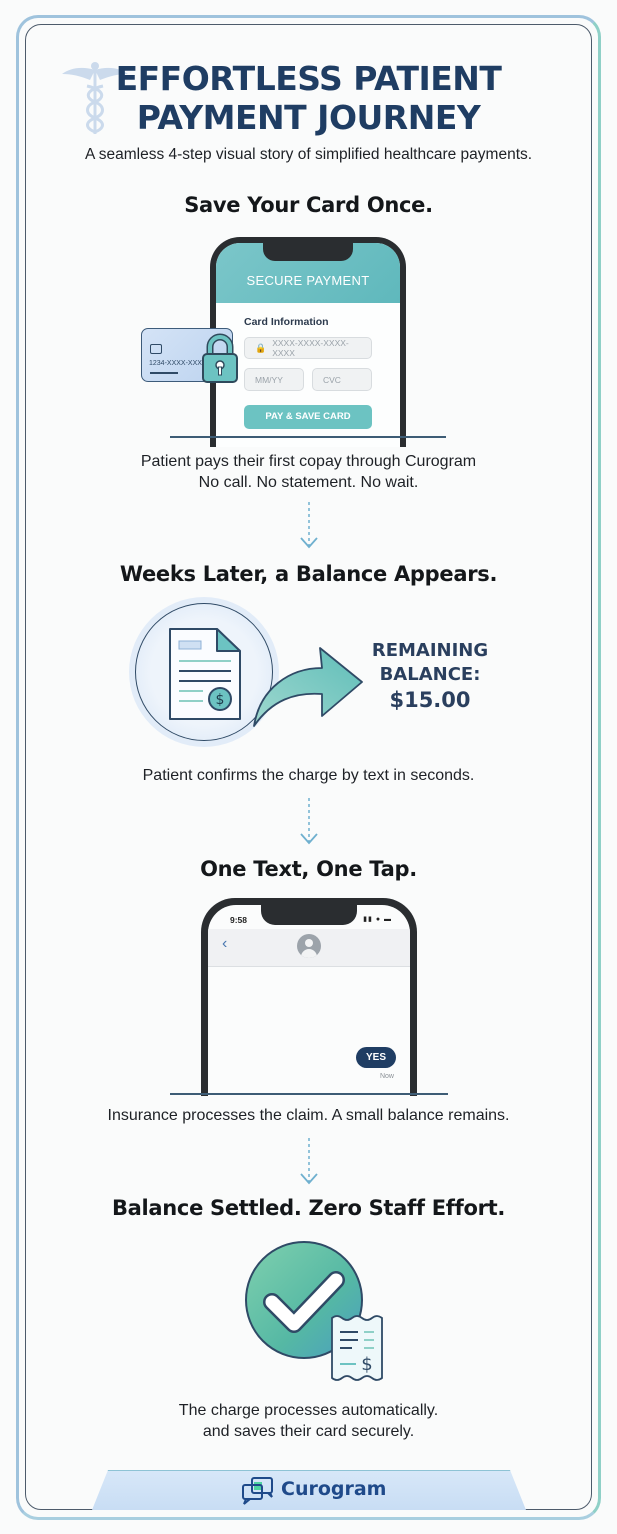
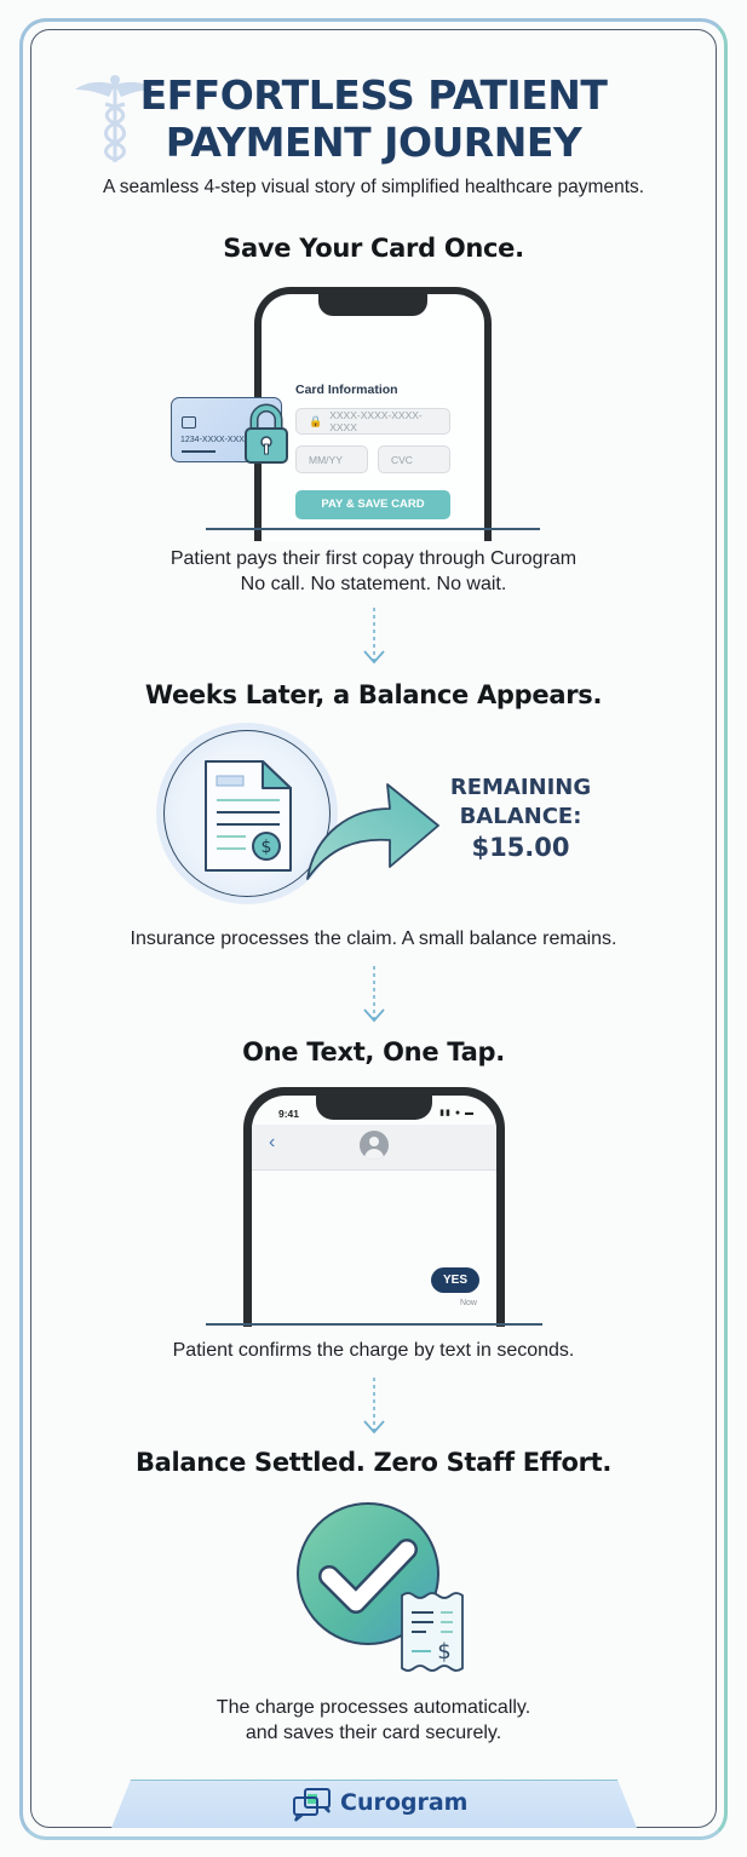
  EFFORTLESS PATIENT
  PAYMENT JOURNEY
  A seamless 4-step visual story of simplified healthcare payments.
  Save Your Card Once.
- SECURE PAYMENT
  Card Information
  🔒
  XXXX-XXXX-XXXX-XXXX
  MM/YY
  CVC
  PAY & SAVE CARD
  Patient pays their first copay through Curogram
  No call. No statement. No wait.
  Weeks Later, a Balance Appears.
  $
  REMAINING
  BALANCE:
  $15.00
- Patient confirms the charge by text in seconds.
+ Insurance processes the claim. A small balance remains.
  One Text, One Tap.
- 9:58
+ 9:41
  ‹
  YES
- Insurance processes the claim. A small balance remains.
+ Patient confirms the charge by text in seconds.
  Balance Settled. Zero Staff Effort.
  $
  The charge processes automatically.
  and saves their card securely.
  Curogram
